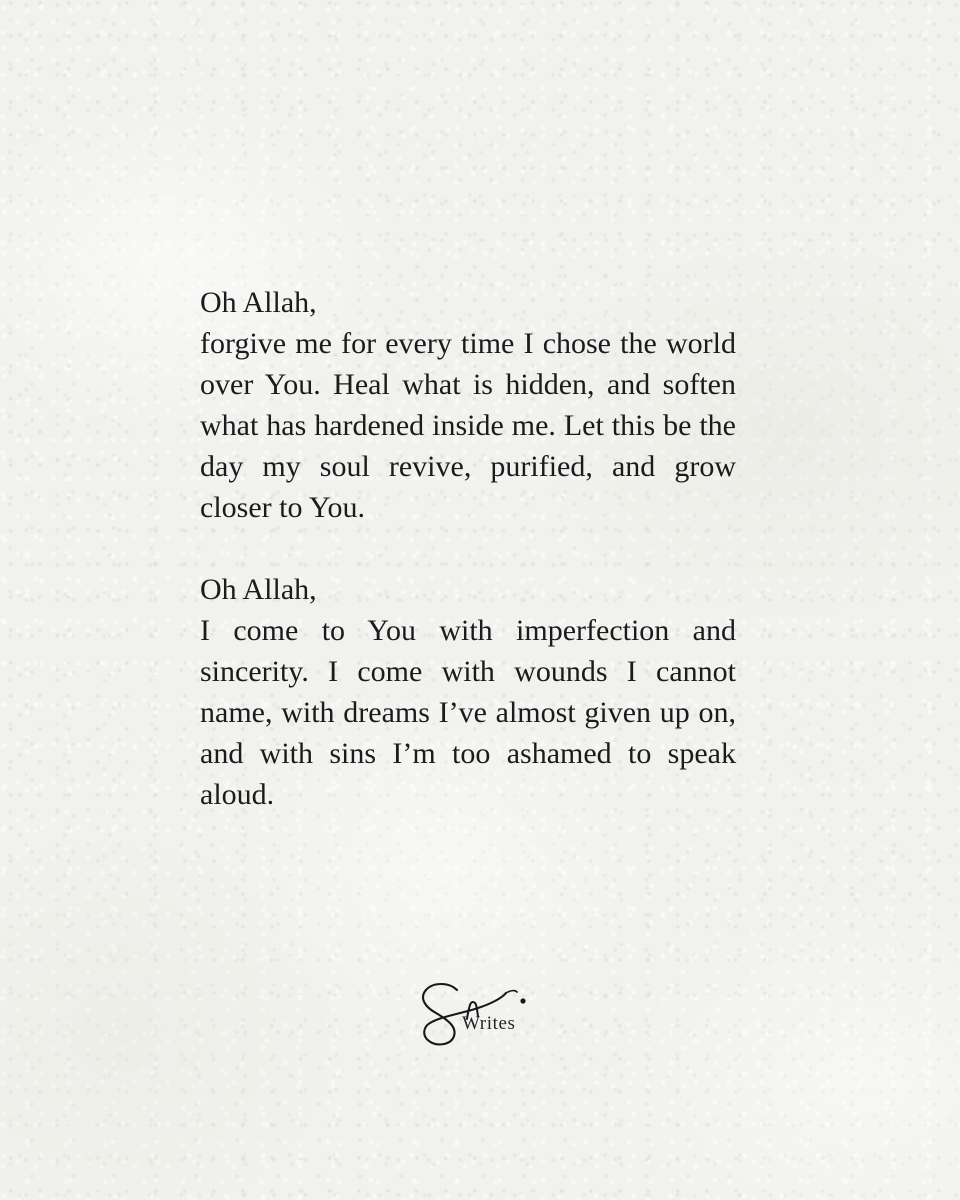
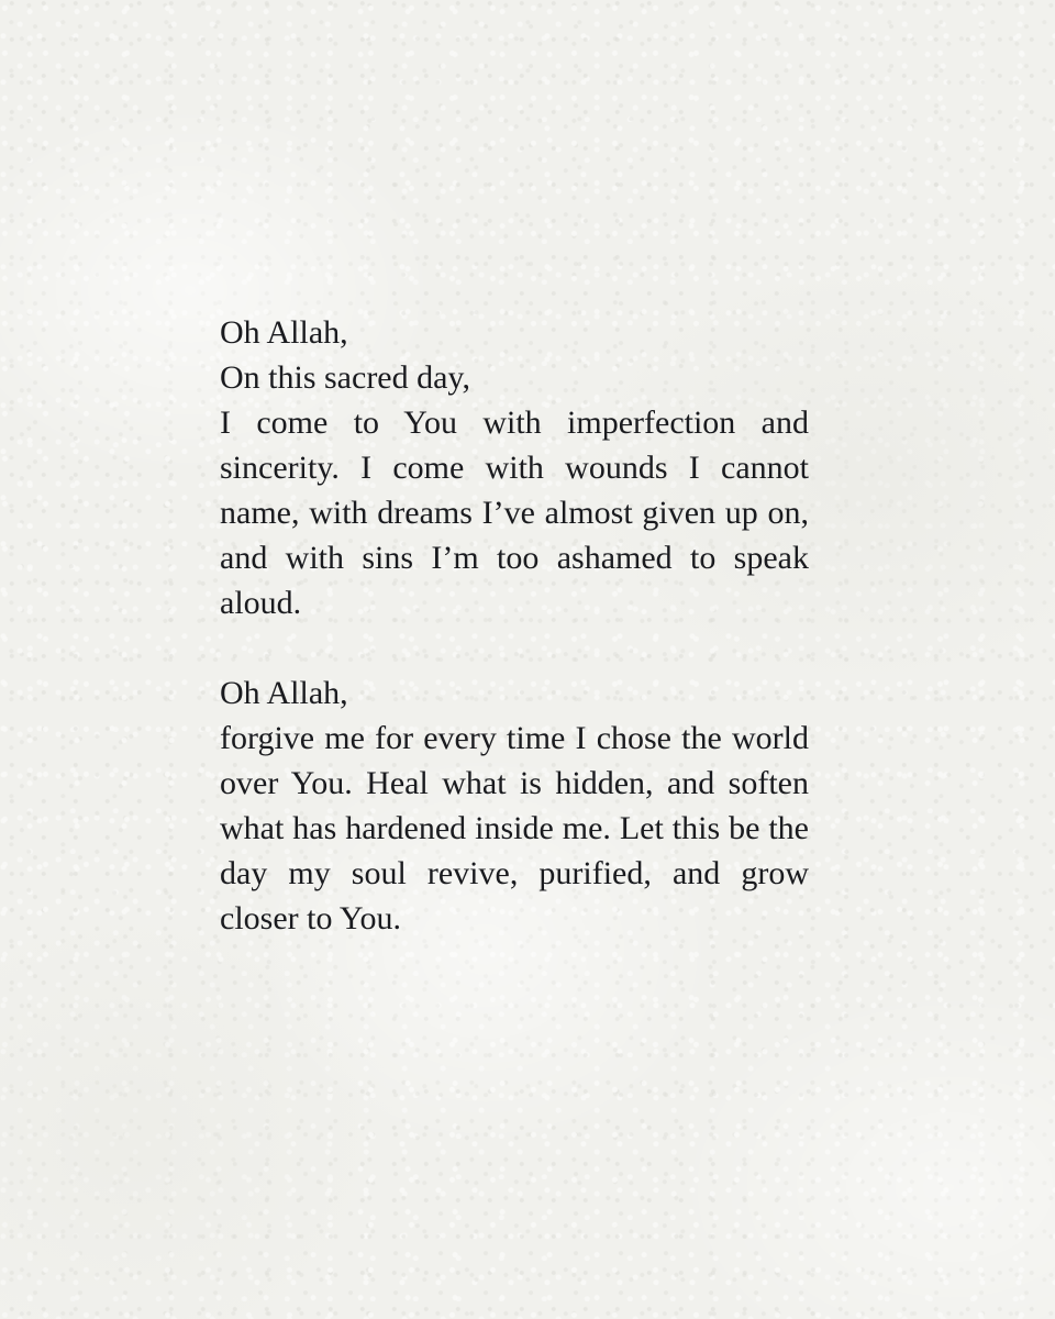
  Oh Allah,
+ On this sacred day,
- forgive me for every time I chose the world over You. Heal what is hidden, and soften what has hardened inside me. Let this be the day my soul revive, purified, and grow closer to You.
+ I come to You with imperfection and sincerity. I come with wounds I cannot name, with dreams I’ve almost given up on, and with sins I’m too ashamed to speak aloud.
  Oh Allah,
- I come to You with imperfection and sincerity. I come with wounds I cannot name, with dreams I’ve almost given up on, and with sins I’m too ashamed to speak aloud.
+ forgive me for every time I chose the world over You. Heal what is hidden, and soften what has hardened inside me. Let this be the day my soul revive, purified, and grow closer to You.
- Writes
